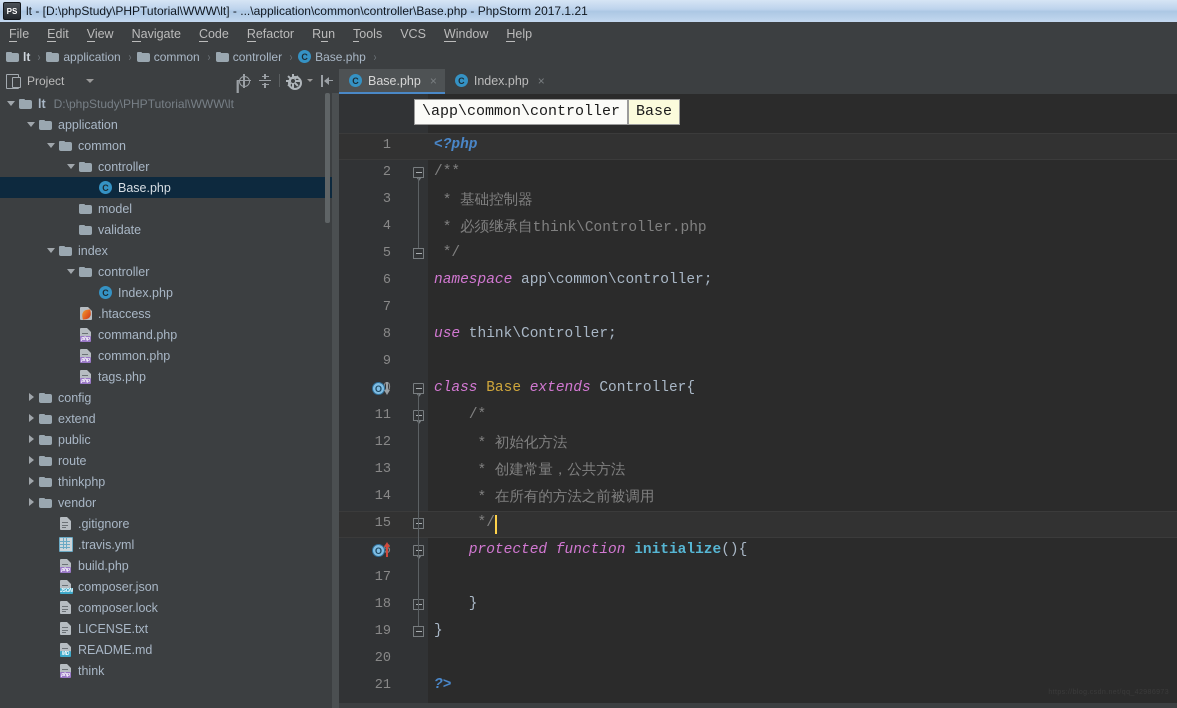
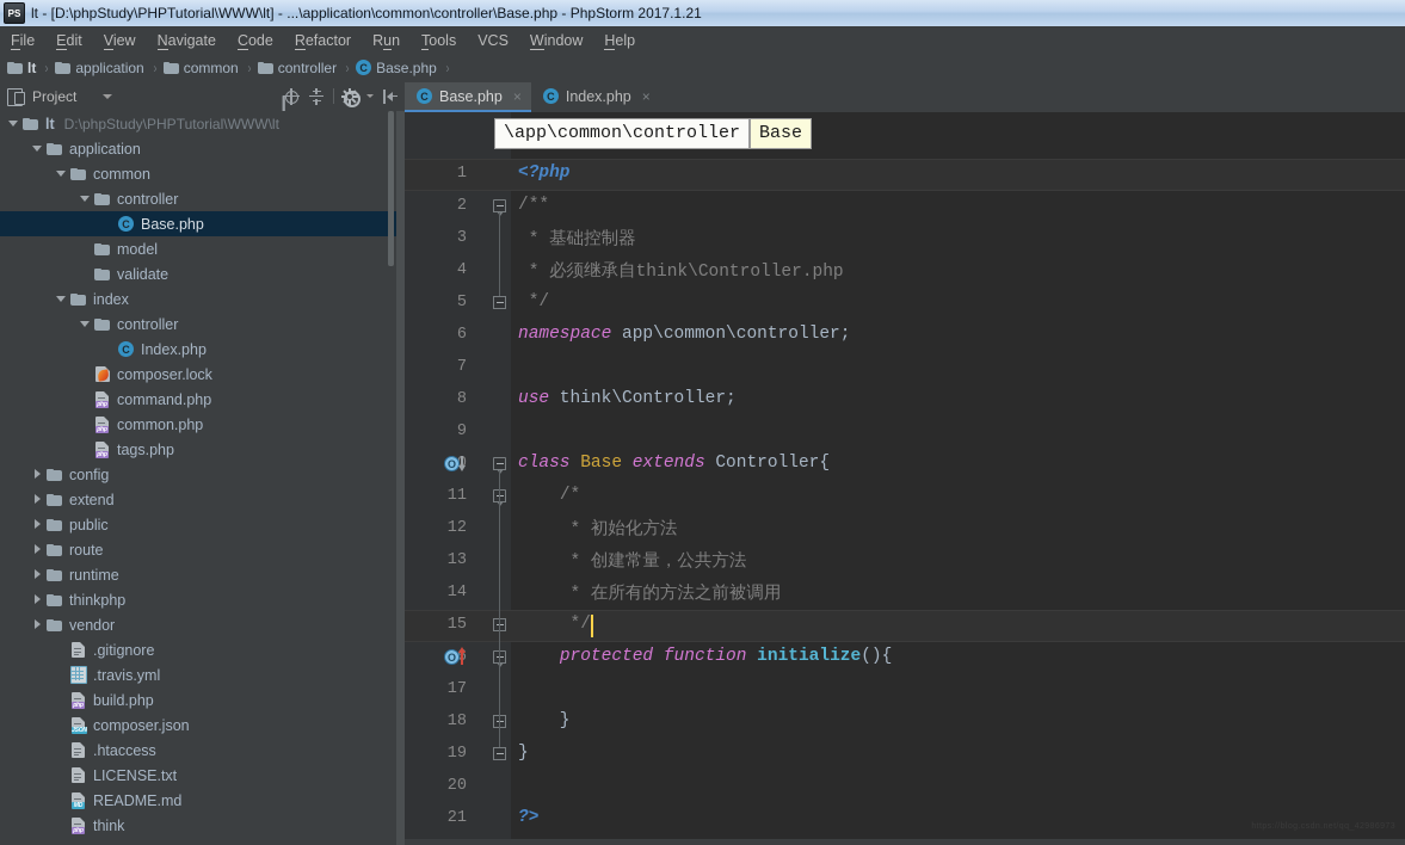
  PS
  lt - [D:\phpStudy\PHPTutorial\WWW\lt] - ...\application\common\controller\Base.php - PhpStorm 2017.1.21
  File
  Edit
  View
  Navigate
  Code
  Refactor
  Run
  Tools
  VCS
  Window
  Help
  lt
  ›
  application
  ›
  common
  ›
  controller
  ›
  C
  Base.php
  ›
  Project
  C
  Base.php
  ×
  C
  Index.php
  ×
  lt
  D:\phpStudy\PHPTutorial\WWW\lt
  application
  common
  controller
  C
  Base.php
  model
  validate
  index
  controller
  C
  Index.php
- .htaccess
+ composer.lock
  command.php
  common.php
  tags.php
  config
  extend
  public
  route
+ runtime
  thinkphp
  vendor
  .gitignore
  .travis.yml
  build.php
  composer.json
- composer.lock
+ .htaccess
  LICENSE.txt
  README.md
  think
  1
  <?php
  2
  /**
  3
  * 基础控制器
  4
  * 必须继承自think\Controller.php
  5
  */
  6
  namespace app\common\controller;
  7
  8
  use think\Controller;
  9
  class Base extends Controller{
  O
  11
  /*
  12
  * 初始化方法
  13
  * 创建常量，公共方法
  14
  * 在所有的方法之前被调用
  15
  */
  protected function initialize(){
  O
  17
  18
  }
  19
  }
  20
  21
  ?>
  \app\common\controller
  Base
